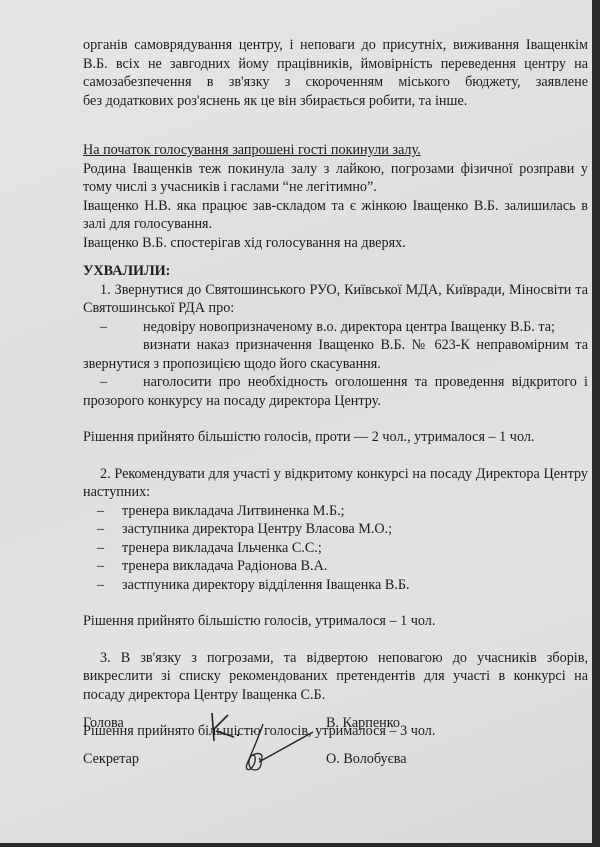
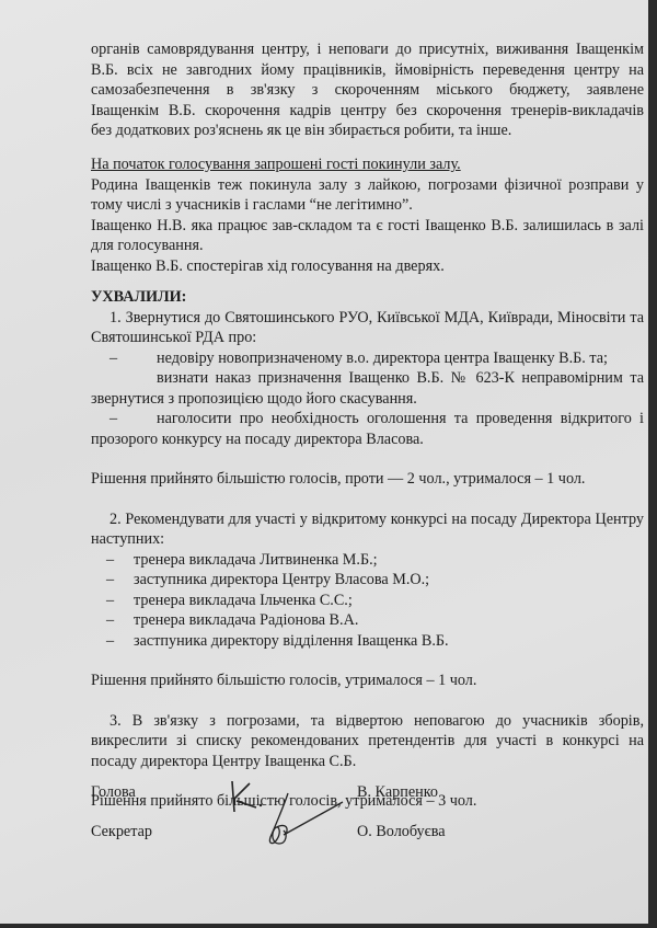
  органів самоврядування центру, і неповаги до присутніх, виживання Іващенкім
  В.Б. всіх не завгодних йому працівників, ймовірність переведення центру на
  самозабезпечення в зв'язку з скороченням міського бюджету, заявлене
+ Іващенкім В.Б. скорочення кадрів центру без скорочення тренерів-викладачів
  без додаткових роз'яснень як це він збирається робити, та інше.
  На початок голосування запрошені гості покинули залу.
  Родина Іващенків теж покинула залу з лайкою, погрозами фізичної розправи у тому числі з учасників і гаслами “не легітимно”.
- Іващенко Н.В. яка працює зав-складом та є жінкою Іващенко В.Б. залишилась в залі для голосування.
+ Іващенко Н.В. яка працює зав-складом та є гості Іващенко В.Б. залишилась в залі для голосування.
  Іващенко В.Б. спостерігав хід голосування на дверях.
  УХВАЛИЛИ:
  1. Звернутися до Святошинського РУО, Київської МДА, Київради, Міносвіти та Святошинської РДА про:
  –
  недовіру новопризначеному в.о. директора центра Іващенку В.Б. та;
  визнати наказ призначення Іващенко В.Б. № 623-К неправомірним та звернутися з пропозицією щодо його скасування.
- – наголосити про необхідность оголошення та проведення відкритого і прозорого конкурсу на посаду директора Центру.
+ – наголосити про необхідность оголошення та проведення відкритого і прозорого конкурсу на посаду директора Власова.
  Рішення прийнято більшістю голосів, проти — 2 чол., утрималося – 1 чол.
  2. Рекомендувати для участі у відкритому конкурсі на посаду Директора Центру наступних:
  –
  тренера викладача Литвиненка М.Б.;
  –
  заступника директора Центру Власова М.О.;
  –
  тренера викладача Ільченка С.С.;
  –
  тренера викладача Радіонова В.А.
  –
  застпуника директору відділення Іващенка В.Б.
  Рішення прийнято більшістю голосів, утрималося – 1 чол.
  3. В зв'язку з погрозами, та відвертою неповагою до учасників зборів, викреслити зі списку рекомендованих претендентів для участі в конкурсі на посаду директора Центру Іващенка С.Б.
  Рішення прийнято біьшістю голосів, утрималося – 3 чол.
  Голова
  В. Карпенко
  Секретар
  О. Волобуєва
